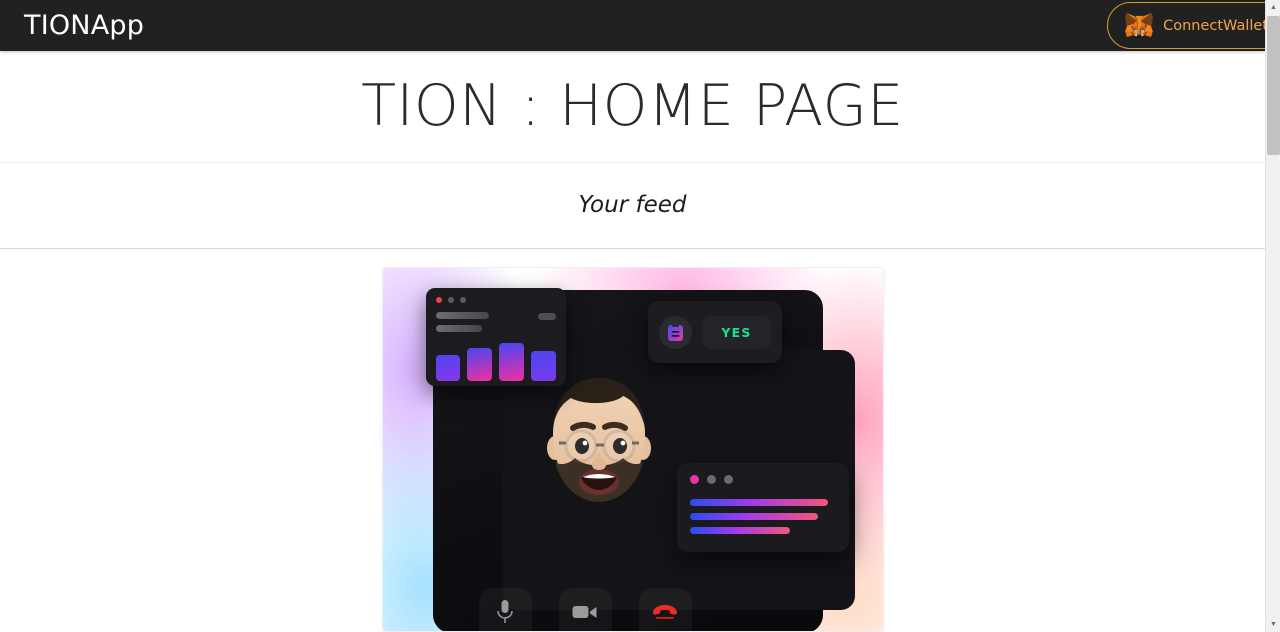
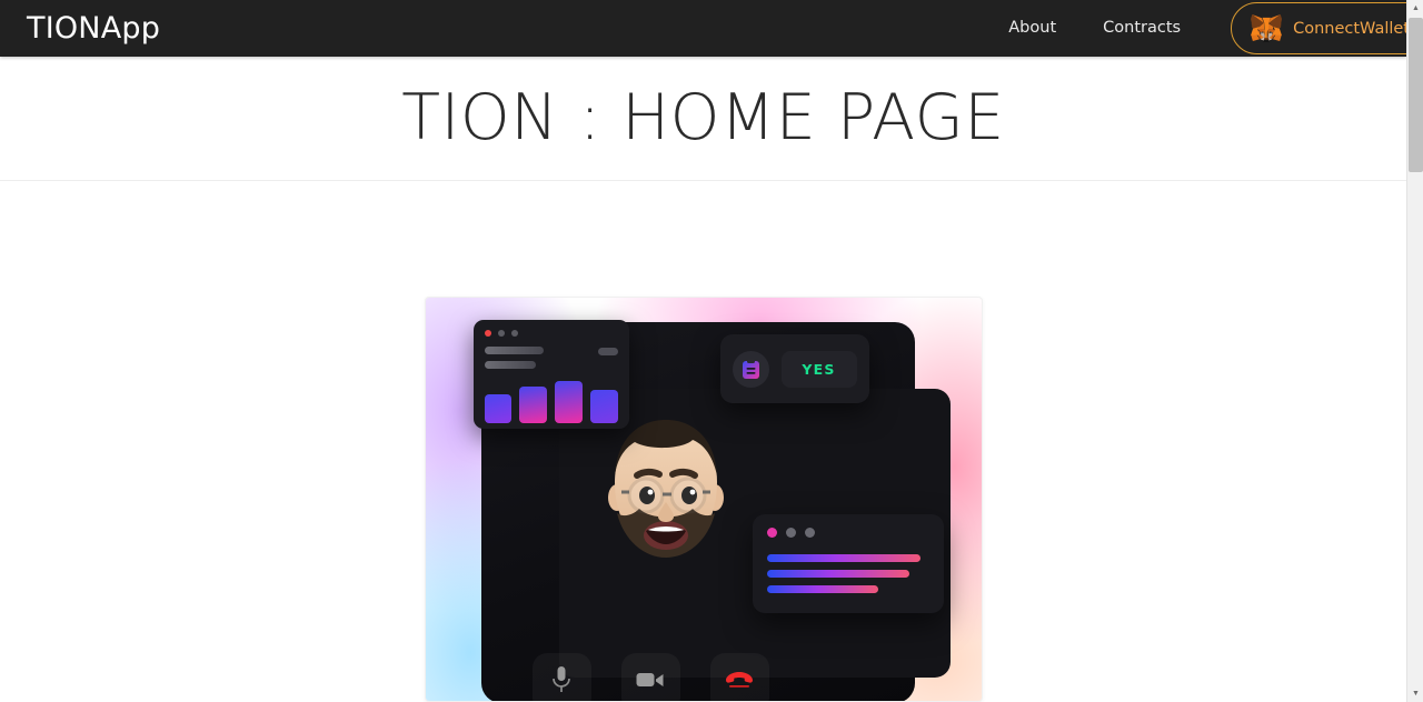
  TIONApp
+ About
+ Contracts
  ConnectWalle
  TION : HOME PAGE
- Your feed
  YES
